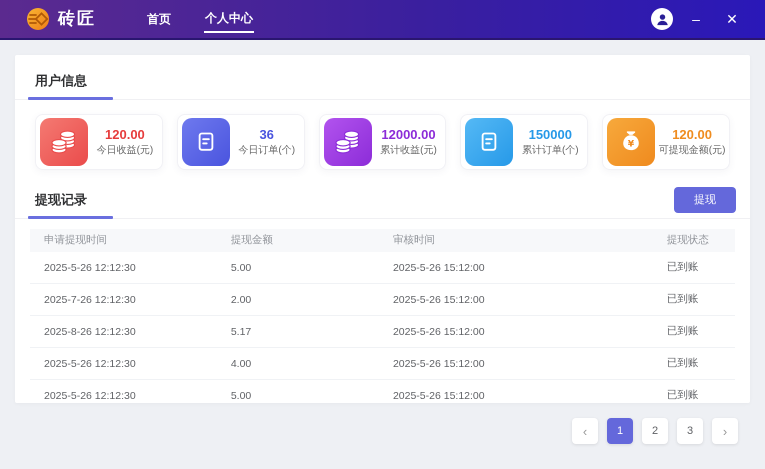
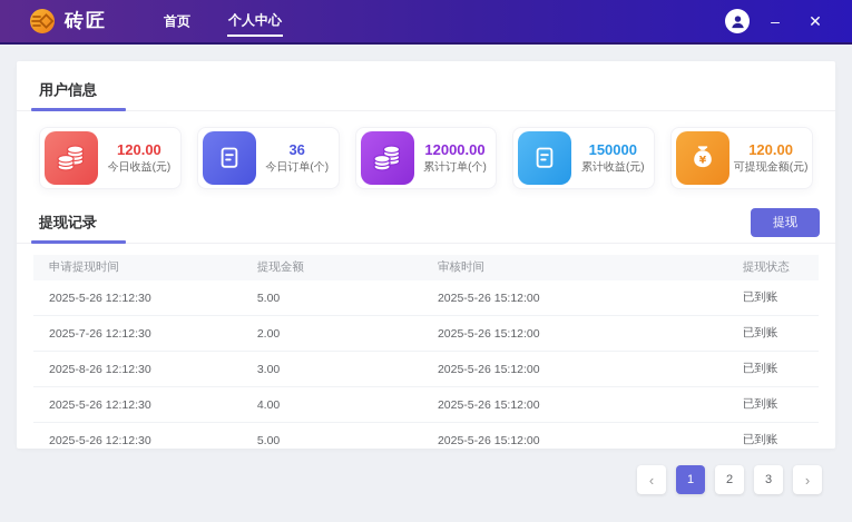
  砖匠
  首页
  个人中心
  –
  ✕
  用户信息
  120.00
  今日收益(元)
  36
  今日订单(个)
  12000.00
- 累计收益(元)
+ 累计订单(个)
  150000
- 累计订单(个)
+ 累计收益(元)
  ¥
  120.00
  可提现金额(元)
  提现记录
  提现
  申请提现时间
  提现金额
  审核时间
  提现状态
  2025-5-26 12:12:30
  5.00
  2025-5-26 15:12:00
  已到账
  2025-7-26 12:12:30
  2.00
  2025-5-26 15:12:00
  已到账
  2025-8-26 12:12:30
- 5.17
+ 3.00
  2025-5-26 15:12:00
  已到账
  2025-5-26 12:12:30
  4.00
  2025-5-26 15:12:00
  已到账
  2025-5-26 12:12:30
  5.00
  2025-5-26 15:12:00
  已到账
  ‹
  1
  2
  3
  ›
